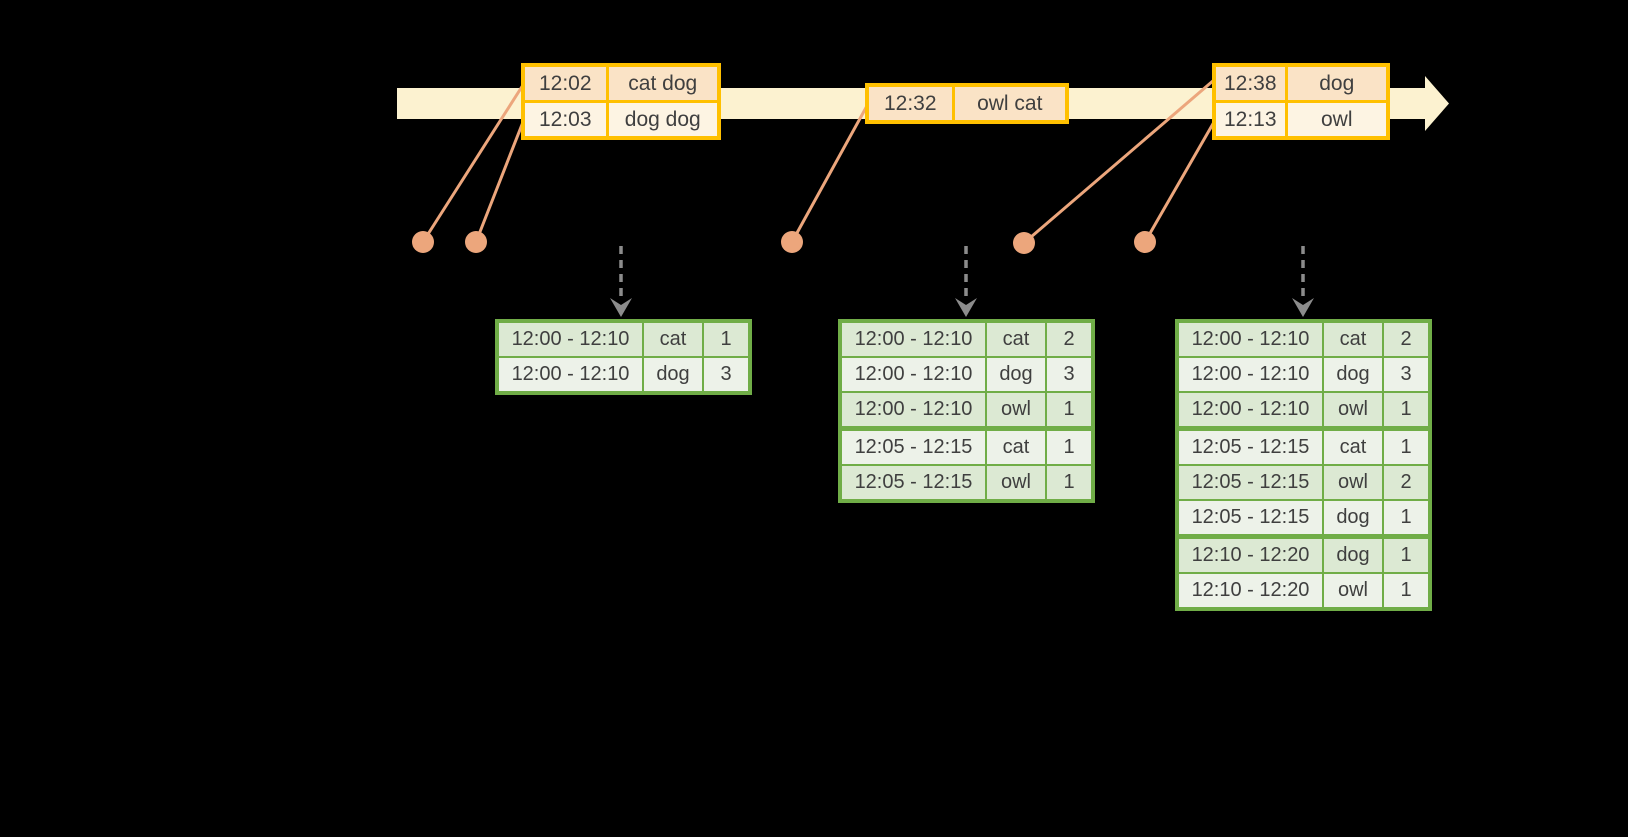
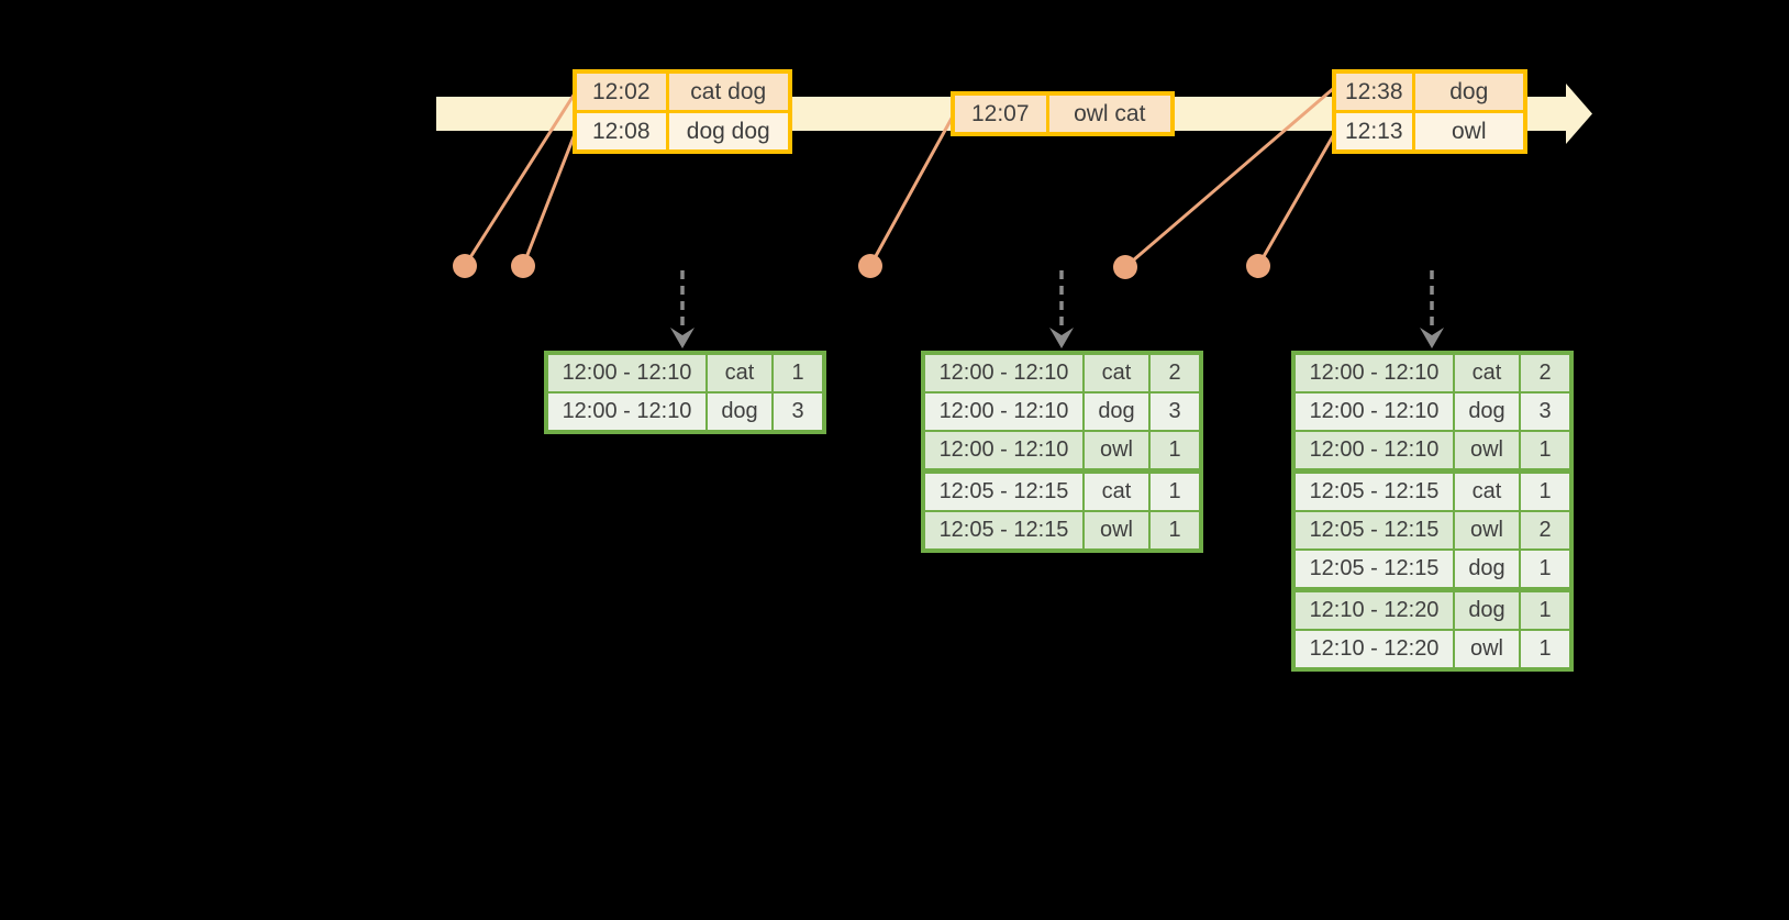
  12:02	cat dog
- 12:03	dog dog
+ 12:08	dog dog
- 12:32	owl cat
+ 12:07	owl cat
  12:38	dog
  12:13	owl
  12:00 - 12:10	cat	1
  12:00 - 12:10	dog	3
  12:00 - 12:10	cat	2
  12:00 - 12:10	dog	3
  12:00 - 12:10	owl	1
  12:05 - 12:15	cat	1
  12:05 - 12:15	owl	1
  12:00 - 12:10	cat	2
  12:00 - 12:10	dog	3
  12:00 - 12:10	owl	1
  12:05 - 12:15	cat	1
  12:05 - 12:15	owl	2
  12:05 - 12:15	dog	1
  12:10 - 12:20	dog	1
  12:10 - 12:20	owl	1
